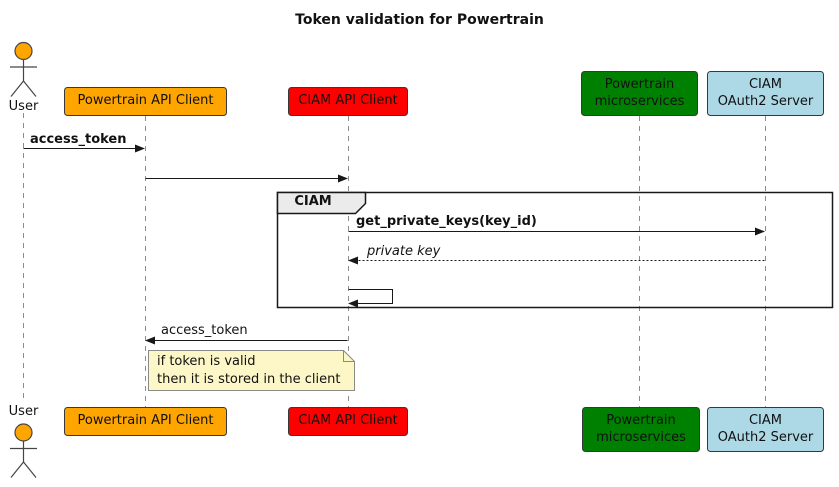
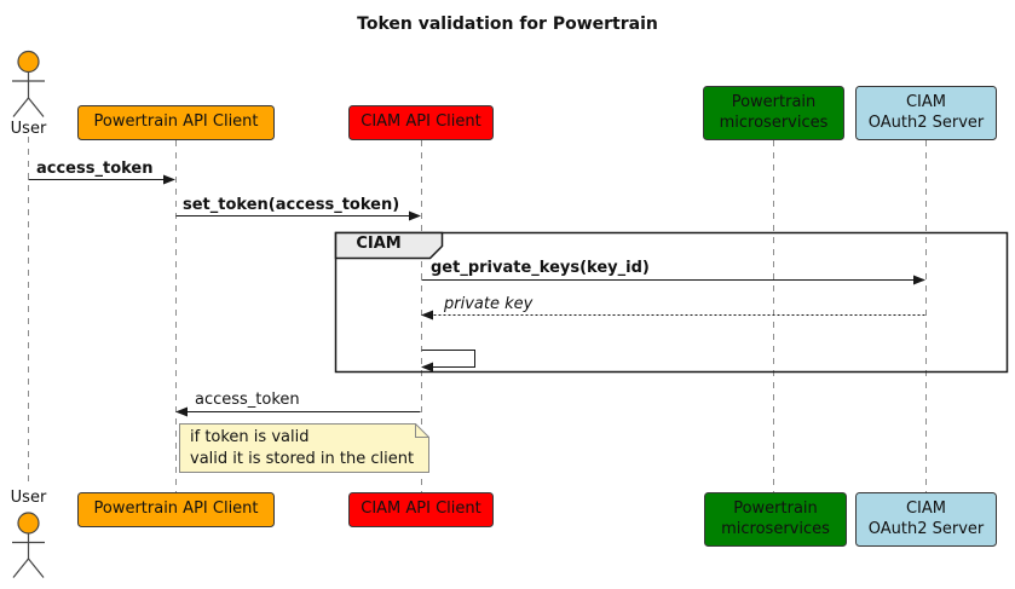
  Token validation for Powertrain
  User
  Powertrain API Client
  CIAM API Client
  Powertrain
  microservices
  CIAM
  OAuth2 Server
  access_token
+ set_token(access_token)
  get_private_keys(key_id)
  private key
  access_token
  CIAM
  if token is valid
- then it is stored in the client
+ valid it is stored in the client
  User
  Powertrain API Client
  CIAM API Client
  Powertrain
  microservices
  CIAM
  OAuth2 Server
